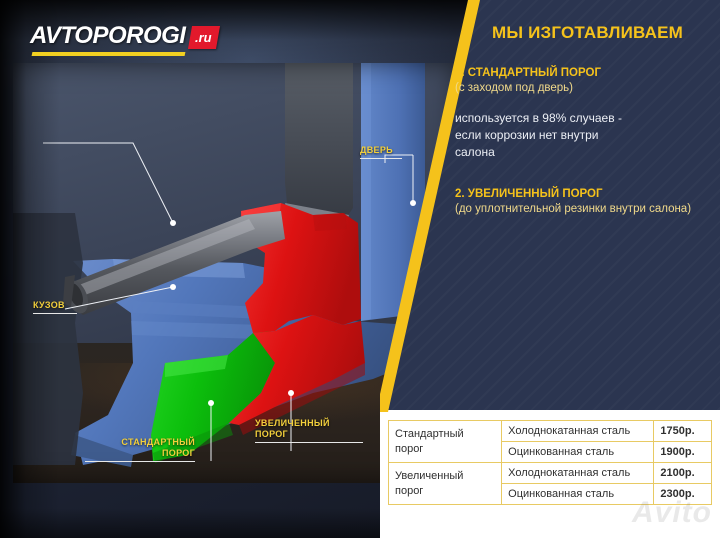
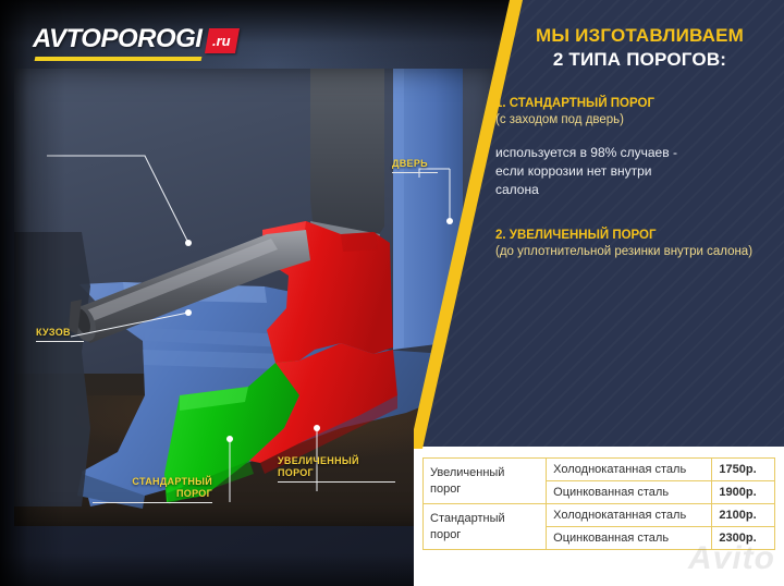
  ДВЕРЬ
  КУЗОВ
  СТАНДАРТНЫЙ
  ПОРОГ
  УВЕЛИЧЕННЫЙ
  ПОРОГ
  МЫ ИЗГОТАВЛИВАЕМ
+ 2 ТИПА ПОРОГОВ:
  1. СТАНДАРТНЫЙ ПОРОГ
  (с заходом под дверь)
  используется в 98% случаев -
  если коррозии нет внутри
  салона
  2. УВЕЛИЧЕННЫЙ ПОРОГ
  (до уплотнительной резинки внутри салона)
- Стандартный порог	Холоднокатанная сталь	1750р.
+ Увеличенный порог	Холоднокатанная сталь	1750р.
  Оцинкованная сталь	1900р.
- Увеличенный порог	Холоднокатанная сталь	2100р.
+ Стандартный порог	Холоднокатанная сталь	2100р.
  Оцинкованная сталь	2300р.
  Avito
  AVTOPOROGI
